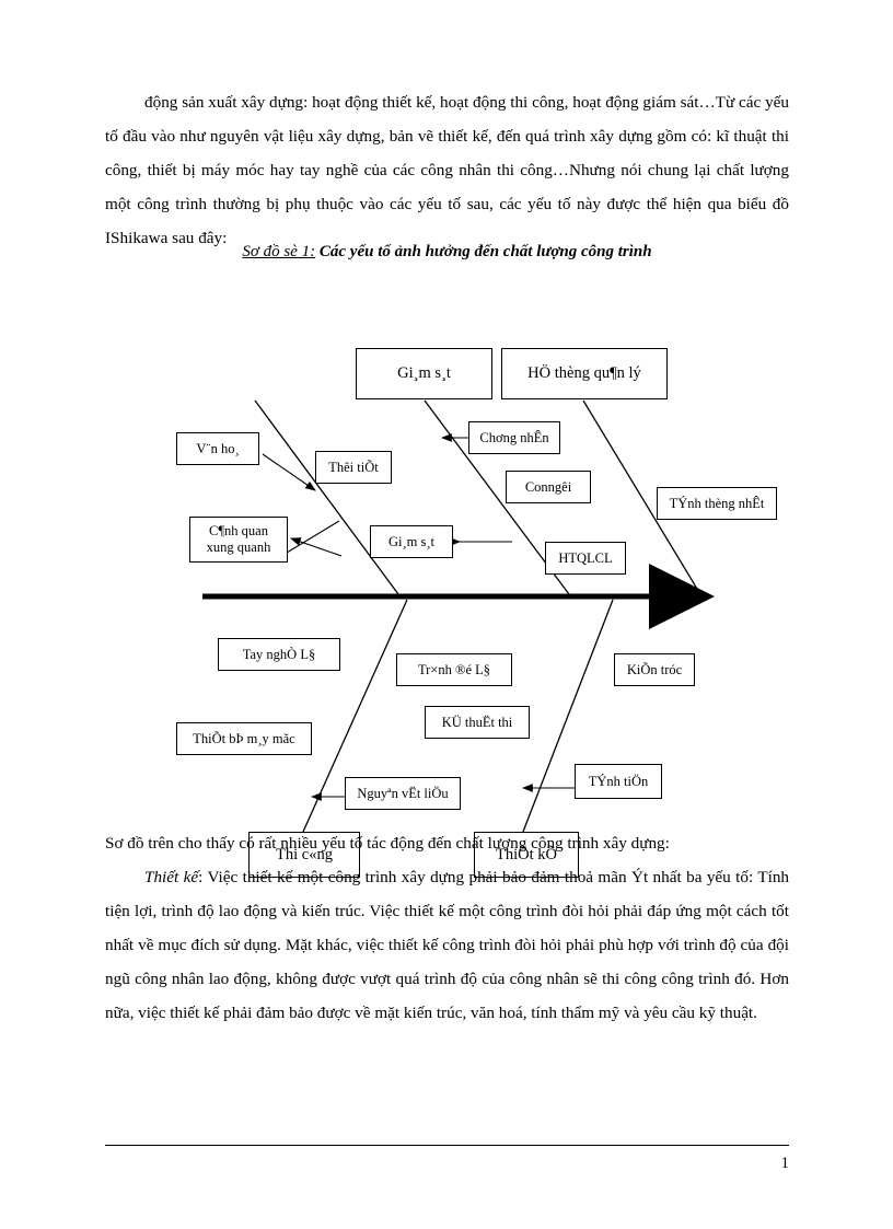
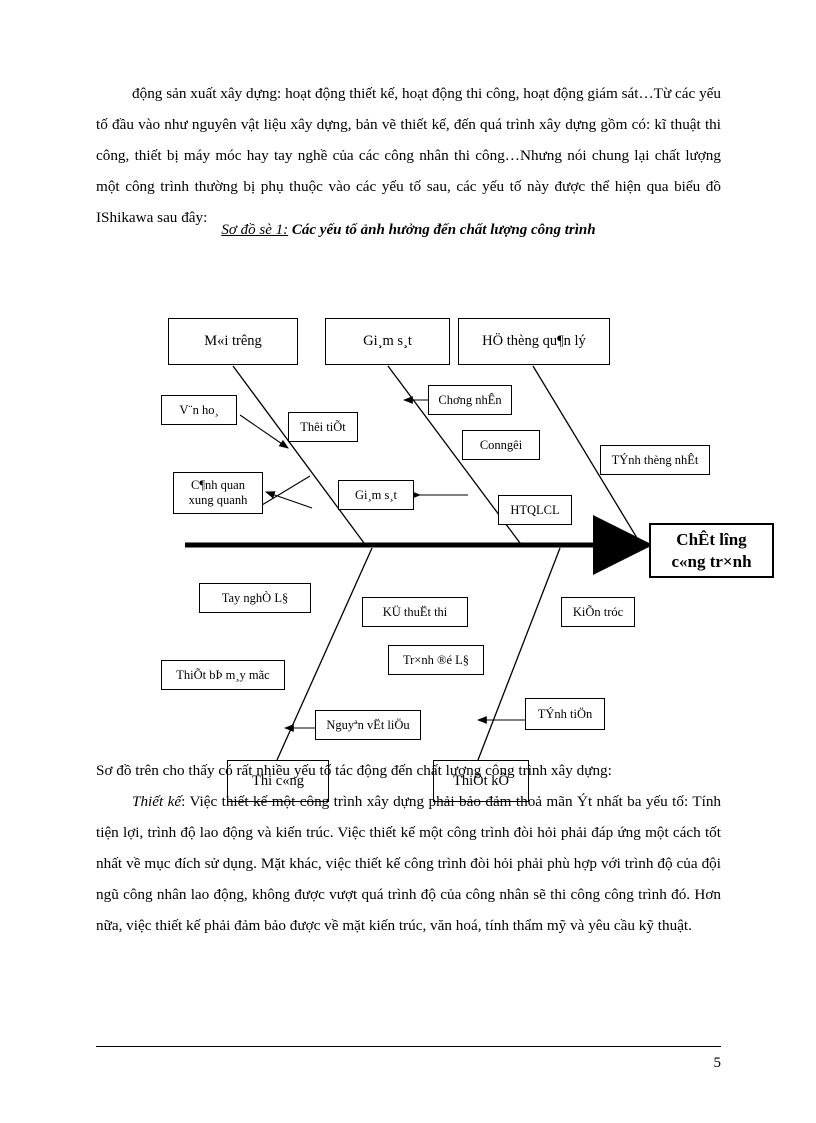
  động sản xuất xây dựng: hoạt động thiết kế, hoạt động thi công, hoạt động giám sát…Từ các yếu tố đầu vào như nguyên vật liệu xây dựng, bản vẽ thiết kế, đến quá trình xây dựng gồm có: kĩ thuật thi công, thiết bị máy móc hay tay nghề của các công nhân thi công…Nhưng nói chung lại chất lượng một công trình thường bị phụ thuộc vào các yếu tố sau, các yếu tố này được thể hiện qua biểu đồ IShikawa sau đây:
  Sơ đồ sè 1: Các yếu tố ảnh hưởng đến chất lượng công trình
+ ChÊt lîng
+ c«ng tr×nh
+ M«i trêng
  Gi¸m s¸t
  HÖ thèng qu¶n lý
  Thi c«ng
  ThiÕt kÕ
  V¨n ho¸
  Thêi tiÕt
  Chơng nhÊn
  Conngêi
  TÝnh thèng nhÊt
  C¶nh quan
  xung quanh
  Gi¸m s¸t
  HTQLCL
  Tay nghÒ L§
- Tr×nh ®é L§
+ KÜ thuËt thi
  KiÕn tróc
  ThiÕt bÞ m¸y mãc
- KÜ thuËt thi
+ Tr×nh ®é L§
  Nguyªn vËt liÖu
  TÝnh tiÖn
  Sơ đồ trên cho thấy có rất nhiều yếu tố tác động đến chất lượng công trình xây dựng:
  Thiết kế: Việc thiết kế một công trình xây dựng phải bảo đảm thoả mãn Ýt nhất ba yếu tố: Tính tiện lợi, trình độ lao động và kiến trúc. Việc thiết kế một công trình đòi hỏi phải đáp ứng một cách tốt nhất về mục đích sử dụng. Mặt khác, việc thiết kế công trình đòi hỏi phải phù hợp với trình độ của đội ngũ công nhân lao động, không được vượt quá trình độ của công nhân sẽ thi công công trình đó. Hơn nữa, việc thiết kế phải đảm bảo được về mặt kiến trúc, văn hoá, tính thẩm mỹ và yêu cầu kỹ thuật.
- 1
+ 5
